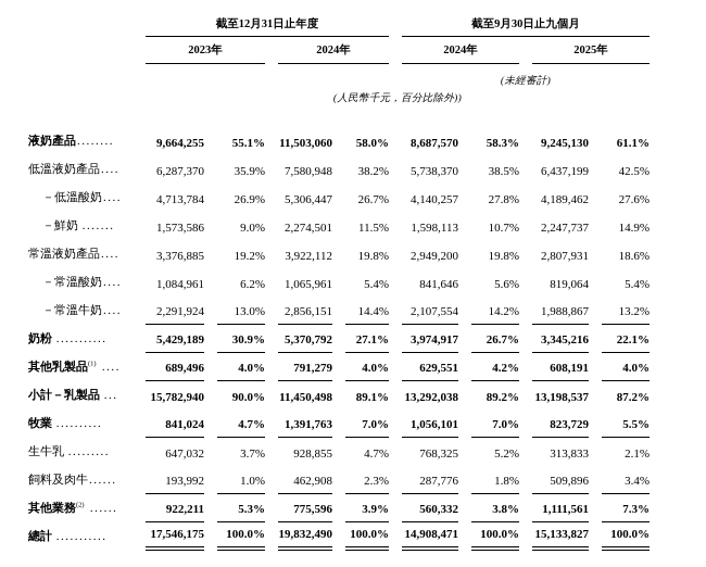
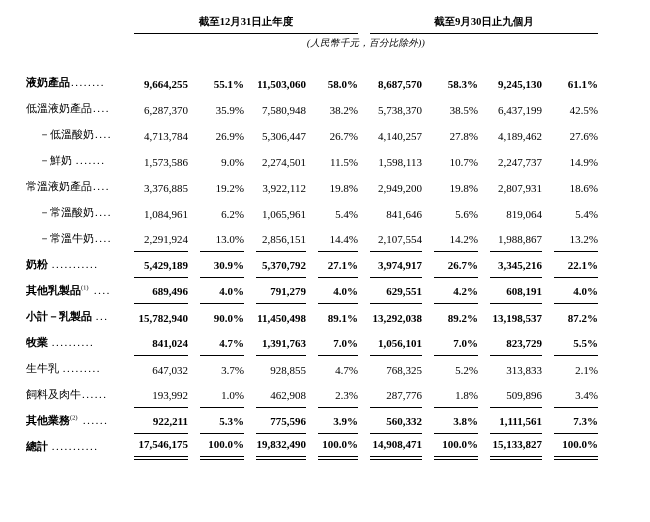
  	截至12月31日止年度	截至9月30日止九個月
- 	2023年	2024年	2024年	2025年
- 		(未經審計)
  	(人民幣千元，百分比除外))
  液奶產品........	9,664,255	55.1%	11,503,060	58.0%	8,687,570	58.3%	9,245,130	61.1%
  低溫液奶產品....	6,287,370	35.9%	7,580,948	38.2%	5,738,370	38.5%	6,437,199	42.5%
  －低溫酸奶....	4,713,784	26.9%	5,306,447	26.7%	4,140,257	27.8%	4,189,462	27.6%
  －鮮奶 .......	1,573,586	9.0%	2,274,501	11.5%	1,598,113	10.7%	2,247,737	14.9%
  常溫液奶產品....	3,376,885	19.2%	3,922,112	19.8%	2,949,200	19.8%	2,807,931	18.6%
  －常溫酸奶....	1,084,961	6.2%	1,065,961	5.4%	841,646	5.6%	819,064	5.4%
  －常溫牛奶....	2,291,924	13.0%	2,856,151	14.4%	2,107,554	14.2%	1,988,867	13.2%
  奶粉 ...........	5,429,189	30.9%	5,370,792	27.1%	3,974,917	26.7%	3,345,216	22.1%
  其他乳製品 ....	689,496	4.0%	791,279	4.0%	629,551	4.2%	608,191	4.0%
  小計－乳製品 ...	15,782,940	90.0%	11,450,498	89.1%	13,292,038	89.2%	13,198,537	87.2%
  牧業 ..........	841,024	4.7%	1,391,763	7.0%	1,056,101	7.0%	823,729	5.5%
  生牛乳 .........	647,032	3.7%	928,855	4.7%	768,325	5.2%	313,833	2.1%
  飼料及肉牛......	193,992	1.0%	462,908	2.3%	287,776	1.8%	509,896	3.4%
  其他業務 ......	922,211	5.3%	775,596	3.9%	560,332	3.8%	1,111,561	7.3%
  總計 ...........	17,546,175	100.0%	19,832,490	100.0%	14,908,471	100.0%	15,133,827	100.0%
